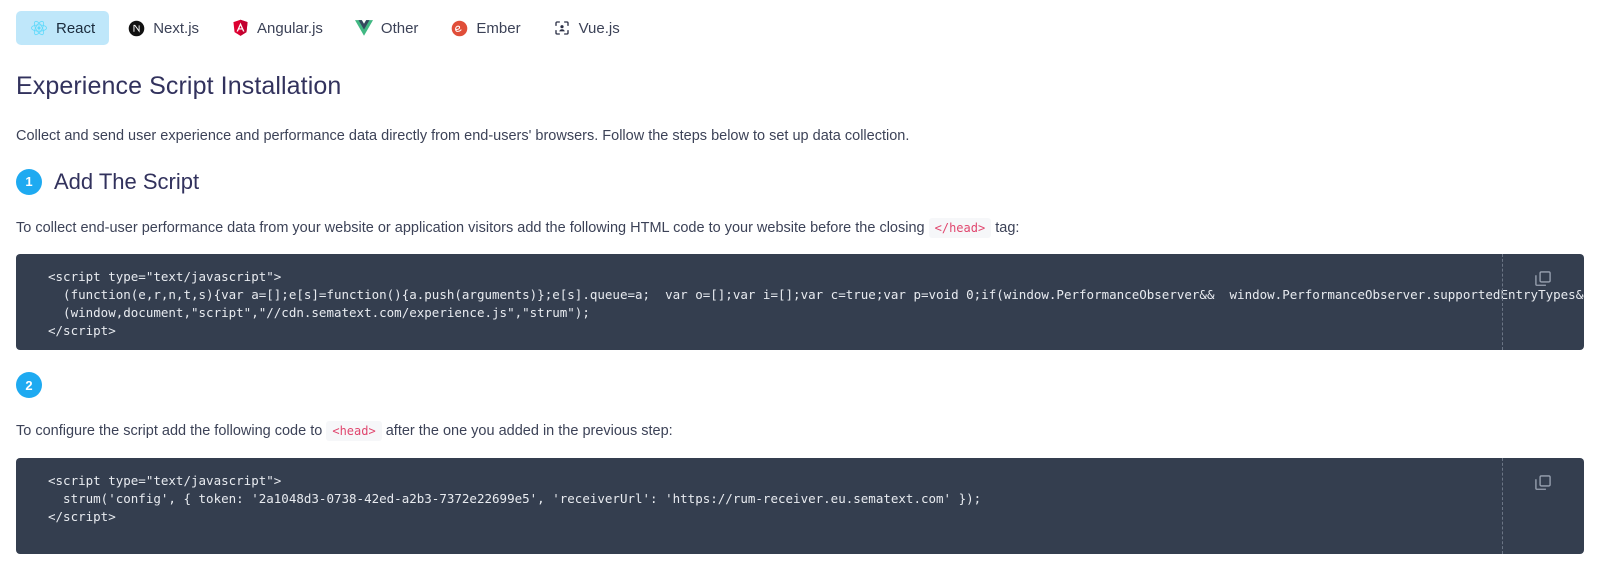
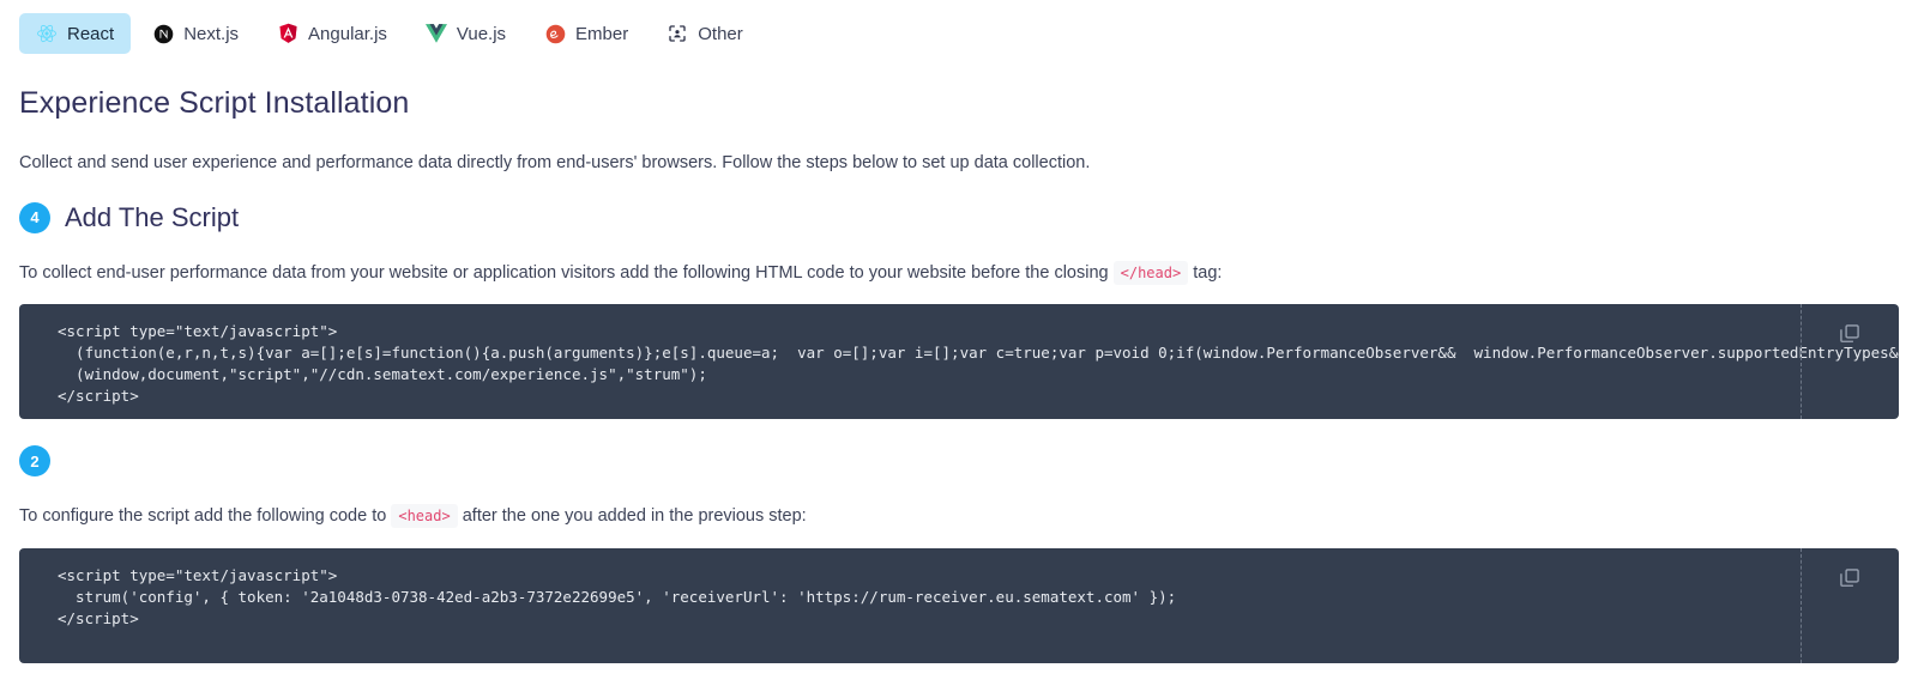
  React
  Next.js
  Angular.js
- Other
+ Vue.js
  Ember
- Vue.js
+ Other
  Experience Script Installation
  Collect and send user experience and performance data directly from end-users' browsers. Follow the steps below to set up data collection.
- 1
+ 4
  Add The Script
  To collect end-user performance data from your website or application visitors add the following HTML code to your website before the closing </head> tag:
  <script type="text/javascript">
  (function(e,r,n,t,s){var a=[];e[s]=function(){a.push(arguments)};e[s].queue=a; var o=[];var i=[];var c=true;var p=void 0;if(window.PerformanceObserver&& window.PerformanceObserver.supportedEntryTypes&
  (window,document,"script","//cdn.sematext.com/experience.js","strum");
  </script>
  2
  To configure the script add the following code to <head> after the one you added in the previous step:
  <script type="text/javascript">
  strum('config', { token: '2a1048d3-0738-42ed-a2b3-7372e22699e5', 'receiverUrl': 'https://rum-receiver.eu.sematext.com' });
  </script>
